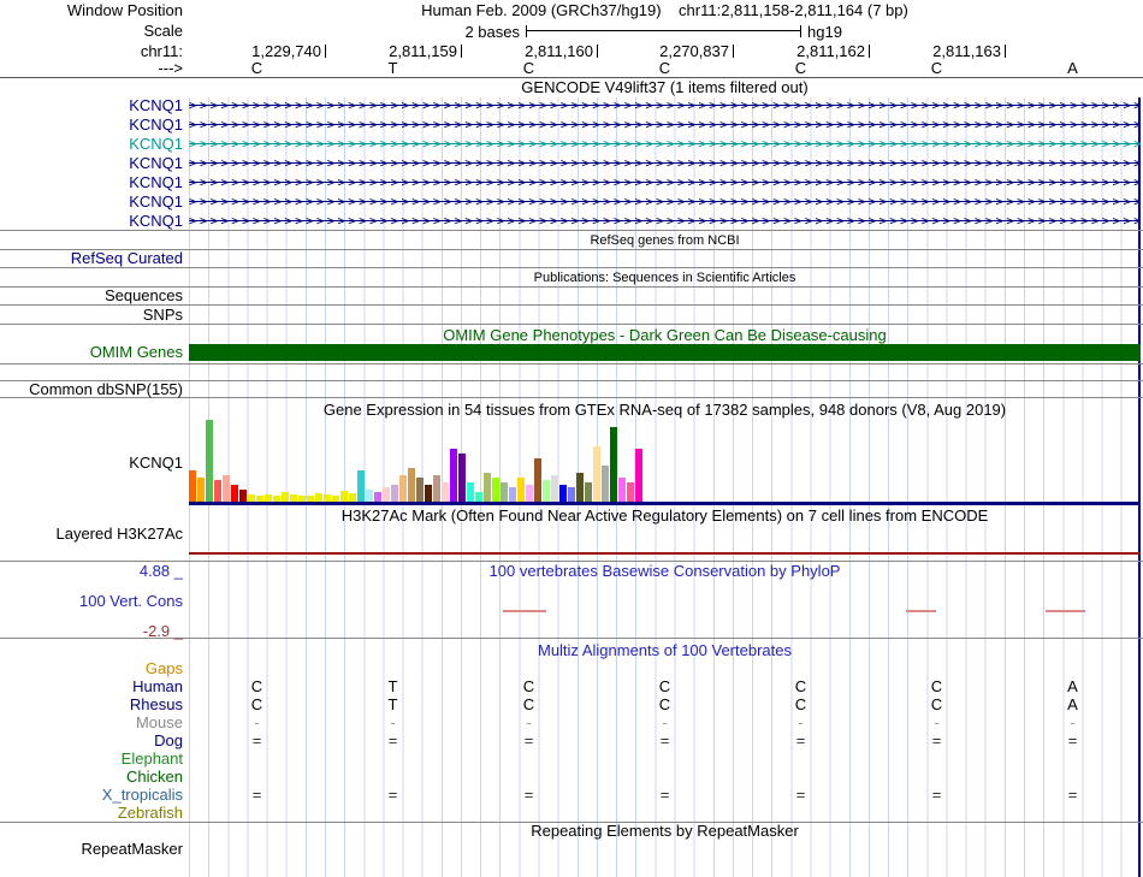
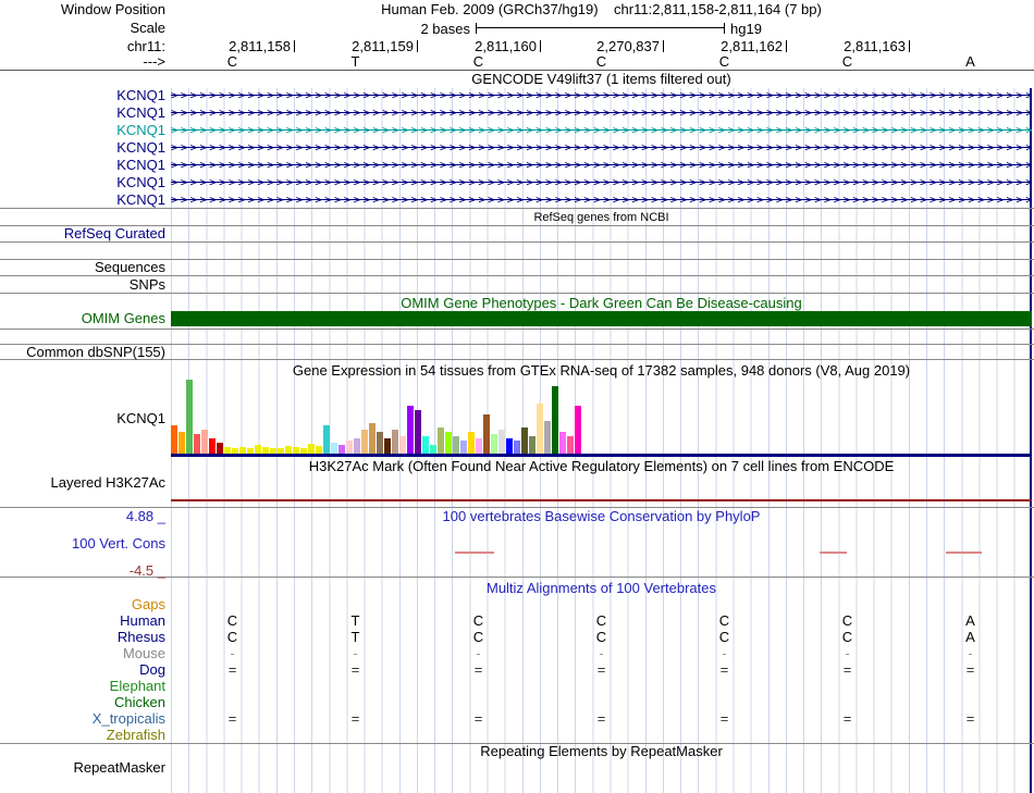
  Window Position
  Human Feb. 2009 (GRCh37/hg19) chr11:2,811,158-2,811,164 (7 bp)
  Scale
  2 bases
  hg19
  chr11:
- 1,229,740
+ 2,811,158
  2,811,159
  2,811,160
  2,270,837
  2,811,162
  2,811,163
  --->
  C
  T
  C
  C
  C
  C
  A
  GENCODE V49lift37 (1 items filtered out)
  >>>>>>>>>>>>>>>>>>>>>>>>>>>>>>>>>>>>>>>>>>>>>>>>>>>>>>>>>>>>>>>>>>>>>>>>>>>>>>>>>>>>>>>>>>
  >>>>>>>>>>>>>>>>>>>>>>>>>>>>>>>>>>>>>>>>>>>>>>>>>>>>>>>>>>>>>>>>>>>>>>>>>>>>>>>>>>>>>>>>>>
  >>>>>>>>>>>>>>>>>>>>>>>>>>>>>>>>>>>>>>>>>>>>>>>>>>>>>>>>>>>>>>>>>>>>>>>>>>>>>>>>>>>>>>>>>>
  >>>>>>>>>>>>>>>>>>>>>>>>>>>>>>>>>>>>>>>>>>>>>>>>>>>>>>>>>>>>>>>>>>>>>>>>>>>>>>>>>>>>>>>>>>
  >>>>>>>>>>>>>>>>>>>>>>>>>>>>>>>>>>>>>>>>>>>>>>>>>>>>>>>>>>>>>>>>>>>>>>>>>>>>>>>>>>>>>>>>>>
  >>>>>>>>>>>>>>>>>>>>>>>>>>>>>>>>>>>>>>>>>>>>>>>>>>>>>>>>>>>>>>>>>>>>>>>>>>>>>>>>>>>>>>>>>>
  >>>>>>>>>>>>>>>>>>>>>>>>>>>>>>>>>>>>>>>>>>>>>>>>>>>>>>>>>>>>>>>>>>>>>>>>>>>>>>>>>>>>>>>>>>
  RefSeq genes from NCBI
  RefSeq Curated
- Publications: Sequences in Scientific Articles
  Sequences
  SNPs
  OMIM Gene Phenotypes - Dark Green Can Be Disease-causing
  OMIM Genes
  Common dbSNP(155)
  Gene Expression in 54 tissues from GTEx RNA-seq of 17382 samples, 948 donors (V8, Aug 2019)
  KCNQ1
  H3K27Ac Mark (Often Found Near Active Regulatory Elements) on 7 cell lines from ENCODE
  Layered H3K27Ac
  4.88 _
  100 vertebrates Basewise Conservation by PhyloP
  100 Vert. Cons
- -2.9 _
+ -4.5 _
  Multiz Alignments of 100 Vertebrates
  C
  T
  C
  C
  C
  C
  A
  C
  T
  C
  C
  C
  C
  A
  -
  -
  -
  -
  -
  -
  -
  =
  =
  =
  =
  =
  =
  =
  =
  =
  =
  =
  =
  =
  =
  Repeating Elements by RepeatMasker
  RepeatMasker
  KCNQ1
  KCNQ1
  KCNQ1
  KCNQ1
  KCNQ1
  KCNQ1
  KCNQ1
  Gaps
  Human
  Rhesus
  Mouse
  Dog
  Elephant
  Chicken
  X_tropicalis
  Zebrafish
